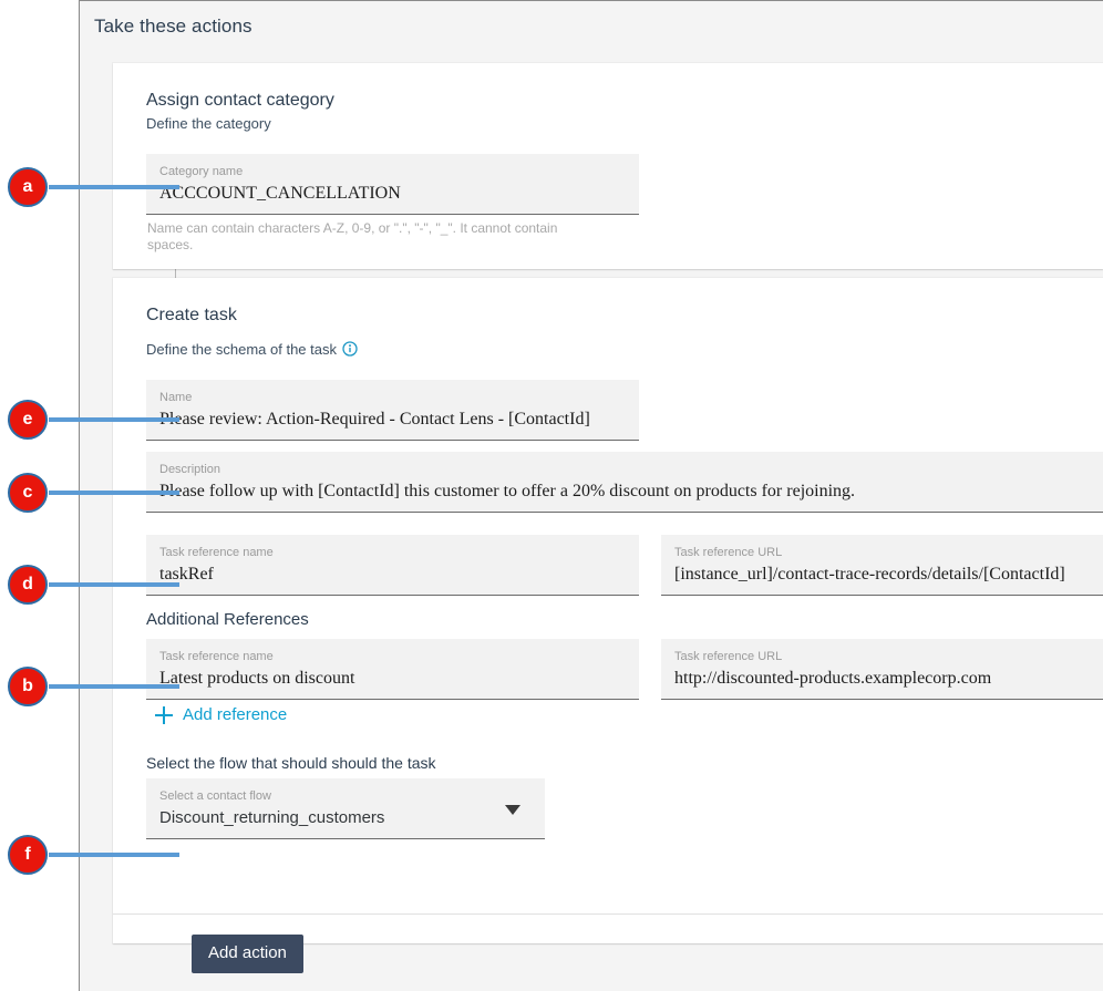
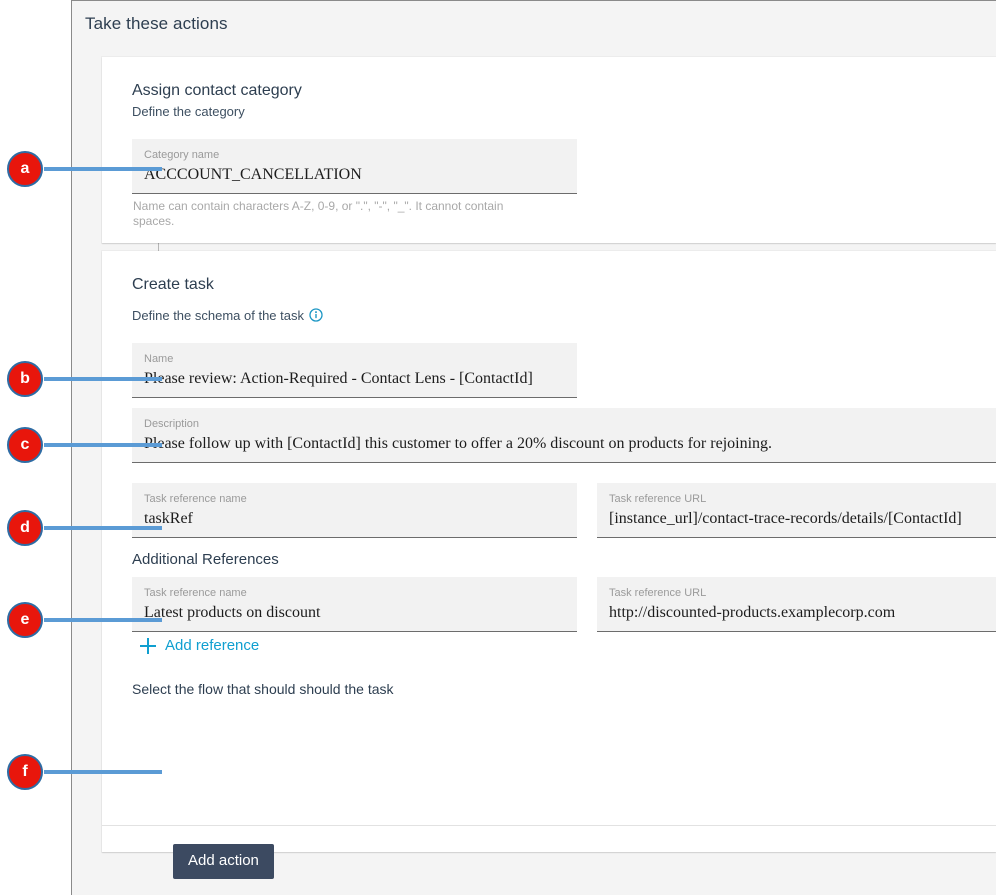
  Take these actions
  Assign contact category
  Define the category
  Category name
  ACCCOUNT_CANCELLATION
  Name can contain characters A-Z, 0-9, or ".", "-", "_". It cannot contain spaces.
  Create task
  Define the schema of the task
  Name
  ase review: Action-Required - Contact Lens - [ContactId]
  Description
  ase follow up with [ContactId] this customer to offer a 20% discount on products for rejoining.
  Task reference name
  taskRef
  Task reference URL
  [instance_url]/contact-trace-records/details/[ContactId]
  Additional References
  Task reference name
  Latest products on discount
  Task reference URL
  http://discounted-products.examplecorp.com
  Add reference
  Select the flow that should should the task
- Select a contact flow
- Discount_returning_customers
  Add action
  a
- e
+ b
  c
  d
- b
+ e
  f
